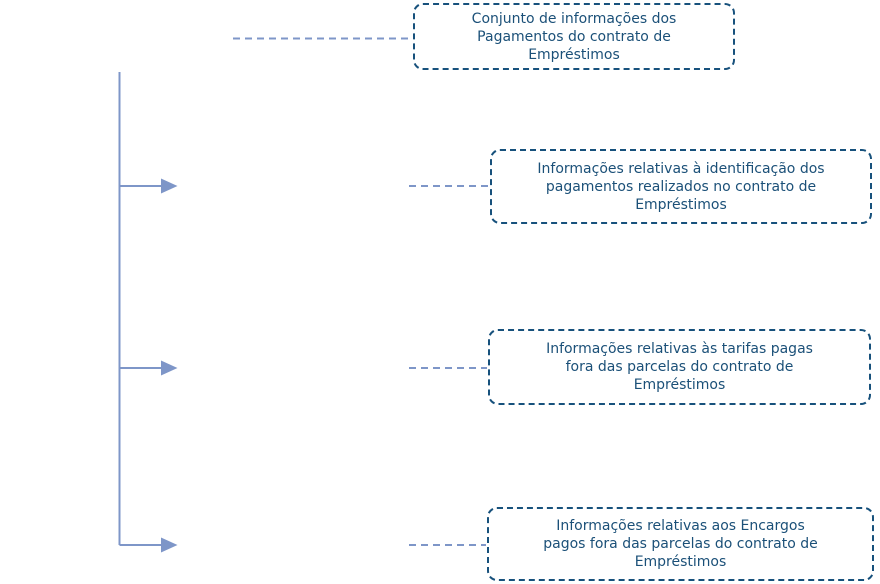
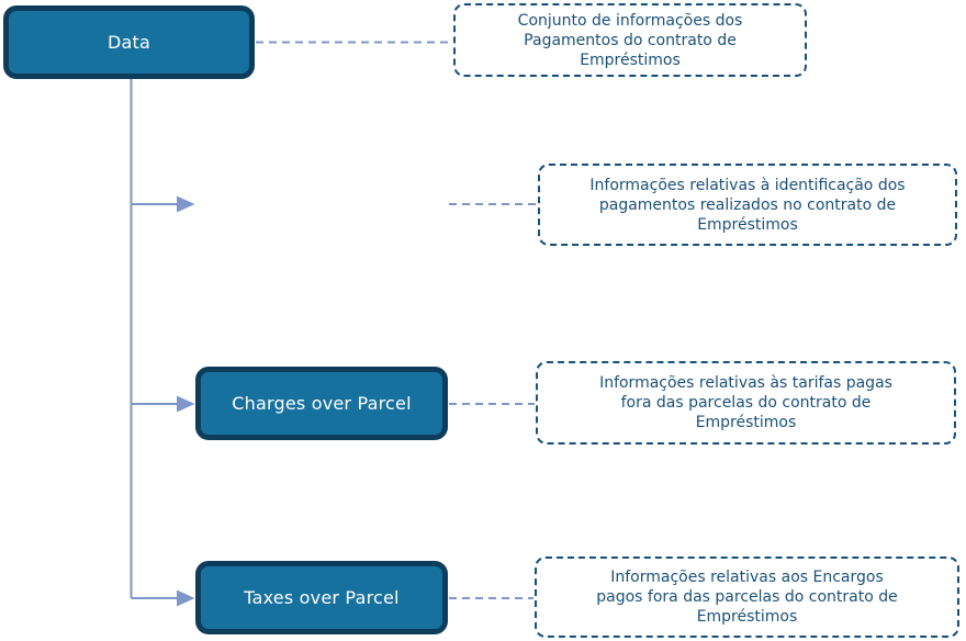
+ Data
+ Charges over Parcel
+ Taxes over Parcel
  Conjunto de informações dos
  Pagamentos do contrato de
  Empréstimos
  Informações relativas à identificação dos
  pagamentos realizados no contrato de
  Empréstimos
  Informações relativas às tarifas pagas
  fora das parcelas do contrato de
  Empréstimos
  Informações relativas aos Encargos
  pagos fora das parcelas do contrato de
  Empréstimos
